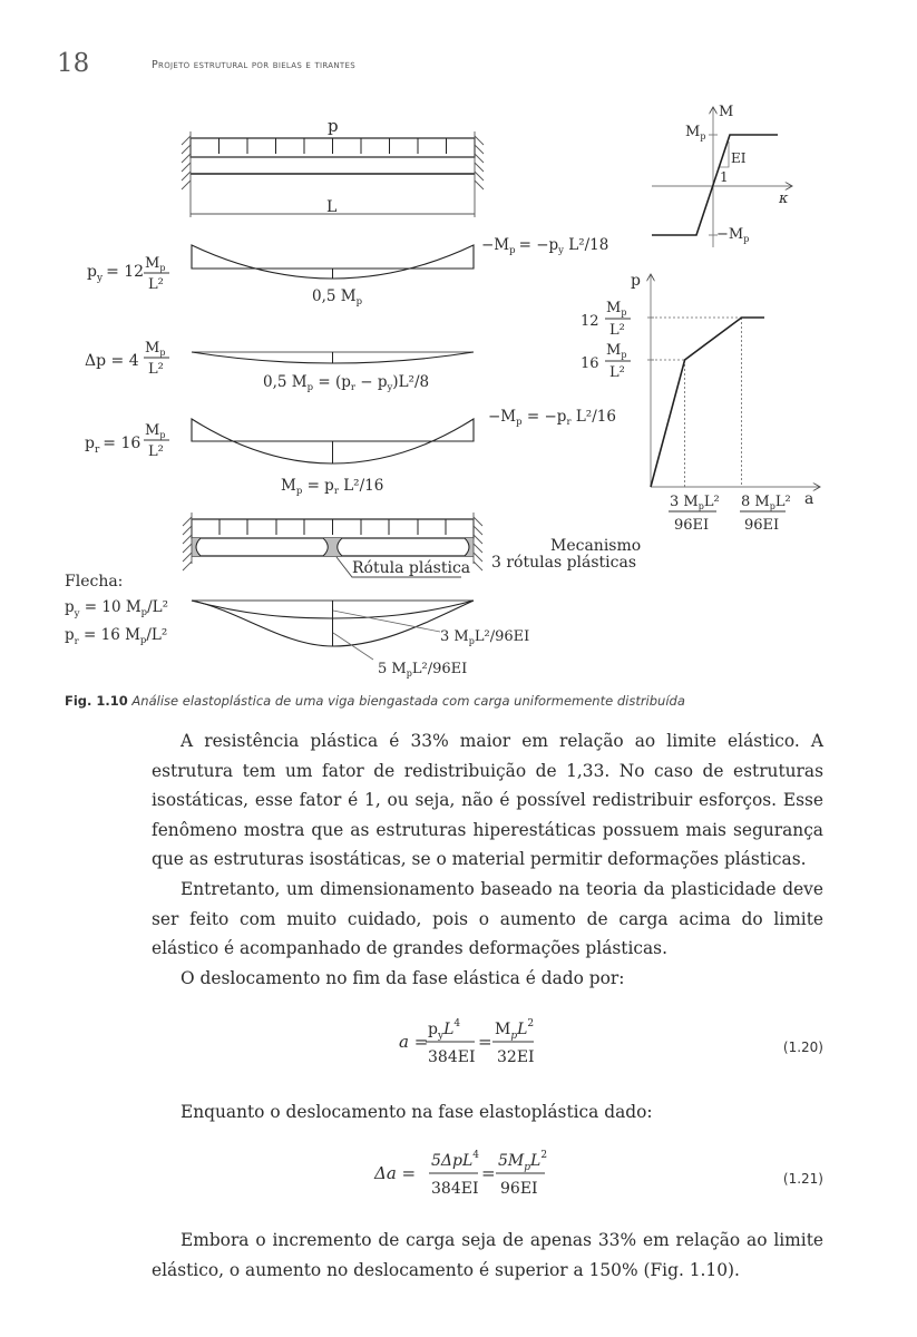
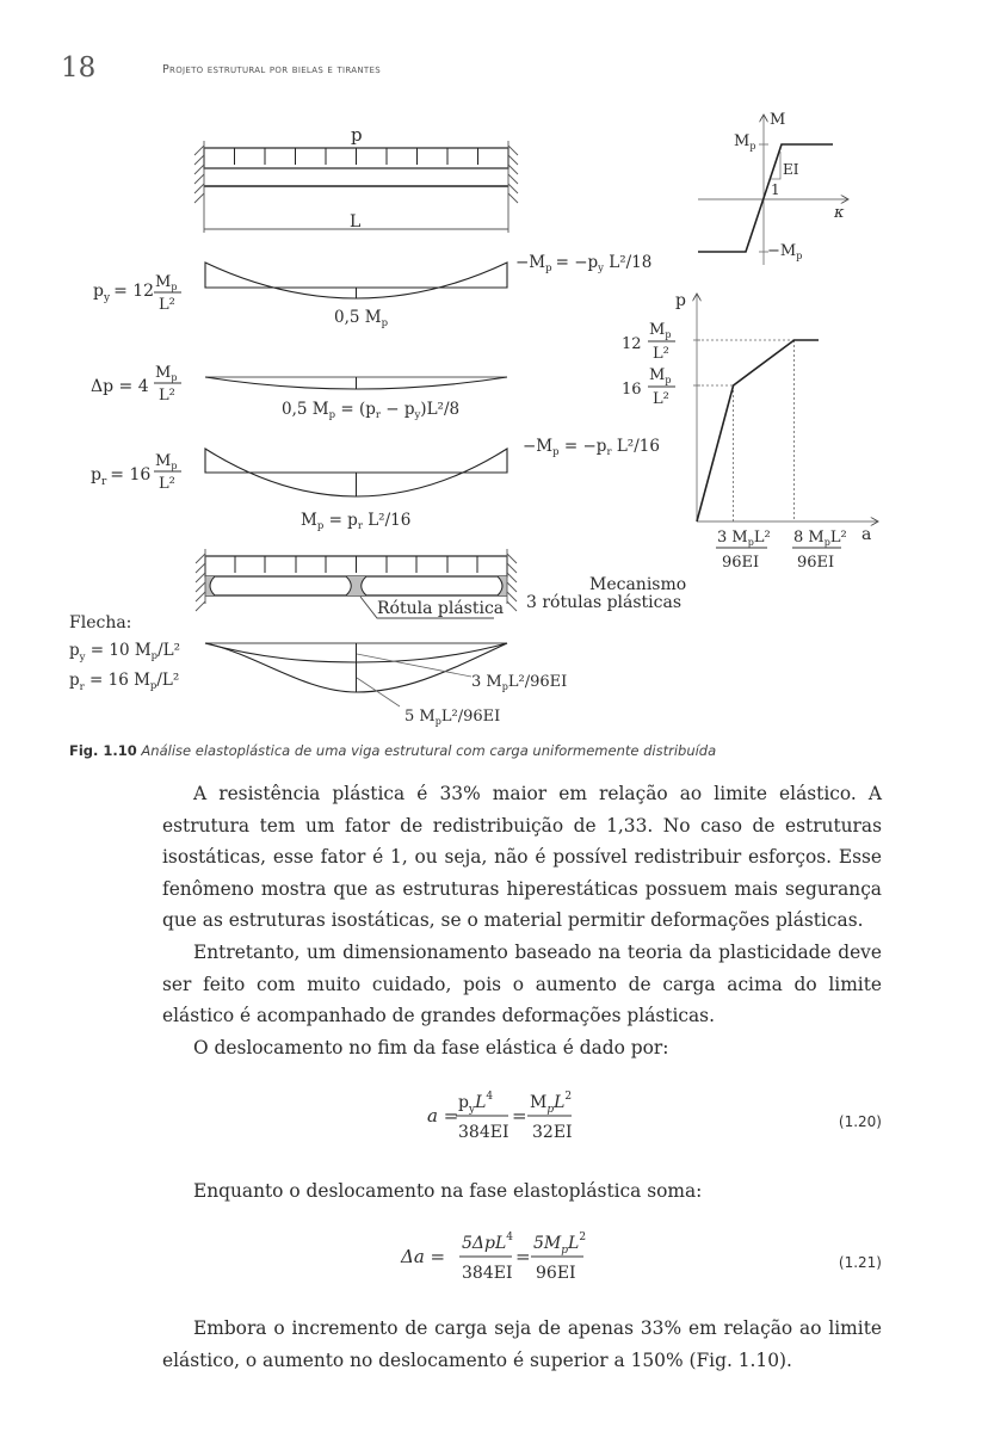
  18
  projeto estrutural por bielas e tirantes
  p
  L
  py = 12
  Mp
  L²
  −Mp = −py L²/18
  0,5 Mp
  Δp = 4
  Mp
  L²
  0,5 Mp = (pr − py )L²/8
  pr = 16
  Mp
  L²
  −Mp = −pr L²/16
  Mp = pr L²/16
  Rótula plástica
  Mecanismo
  3 rótulas plásticas
  Flecha:
  py = 10 Mp /L²
  pr = 16 Mp /L²
  3 MpL²/96EI
  5 MpL²/96EI
  M
  κ
  Mp
  −Mp
  EI
  1
  p
  a
  12
  Mp
  L²
  16
  Mp
  L²
  3 MpL²
  96EI
  8 MpL²
  96EI
- Fig. 1.10 Análise elastoplástica de uma viga biengastada com carga uniformemente distribuída
+ Fig. 1.10 Análise elastoplástica de uma viga estrutural com carga uniformemente distribuída
  A resistência plástica é 33% maior em relação ao limite elástico. A estrutura tem um fator de redistribuição de 1,33. No caso de estruturas isostáticas, esse fator é 1, ou seja, não é possível redistribuir esforços. Esse fenômeno mostra que as estruturas hiperestáticas possuem mais segurança que as estruturas isostáticas, se o material permitir deformações plásticas.
  Entretanto, um dimensionamento baseado na teoria da plasticidade deve ser feito com muito cuidado, pois o aumento de carga acima do limite elástico é acompanhado de grandes deformações plásticas.
  O deslocamento no fim da fase elástica é dado por:
  a =
  py L4
  384EI
  =
  Mp L2
  32EI
  (1.20)
- Enquanto o deslocamento na fase elastoplástica dado:
+ Enquanto o deslocamento na fase elastoplástica soma:
  Δa =
  5ΔpL4
  384EI
  =
  5Mp L2
  96EI
  (1.21)
  Embora o incremento de carga seja de apenas 33% em relação ao limite elástico, o aumento no deslocamento é superior a 150% (Fig. 1.10).
